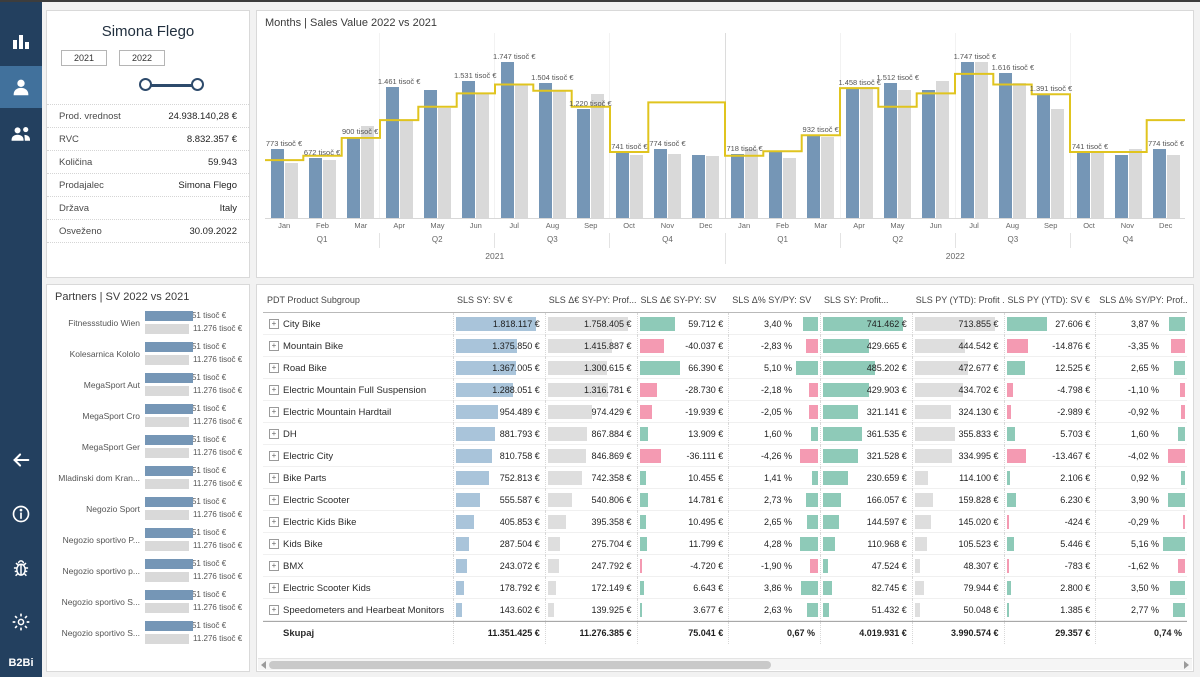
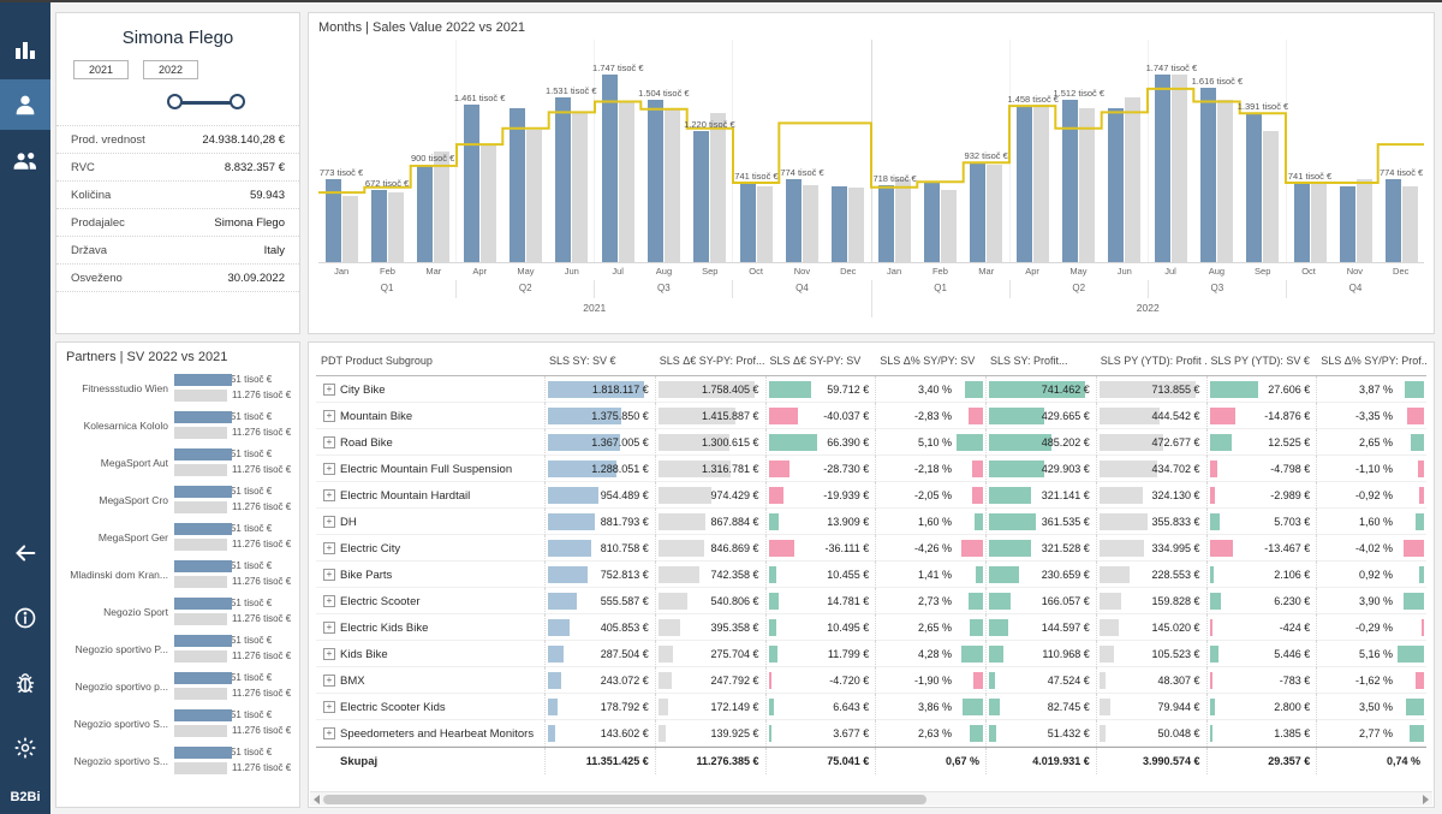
  B2Bi
  Simona Flego
  2021
  2022
  Prod. vrednost
  24.938.140,28 €
  RVC
  8.832.357 €
  Količina
  59.943
  Prodajalec
  Simona Flego
  Država
  Italy
  Osveženo
  30.09.2022
  Months | Sales Value 2022 vs 2021
  773 tisoč €
  672 tisoč €
  900 tisoč €
  1.461 tisoč €
  1.531 tisoč €
  1.747 tisoč €
  1.504 tisoč €
  1.220 tisoč €
  741 tisoč €
  774 tisoč €
  718 tisoč €
  932 tisoč €
  1.458 tisoč €
  1.512 tisoč €
  1.747 tisoč €
  1.616 tisoč €
  1.391 tisoč €
  741 tisoč €
  774 tisoč €
  Jan
  Feb
  Mar
  Apr
  May
  Jun
  Jul
  Aug
  Sep
  Oct
  Nov
  Dec
  Jan
  Feb
  Mar
  Apr
  May
  Jun
  Jul
  Aug
  Sep
  Oct
  Nov
  Dec
  Q1
  Q2
  Q3
  Q4
  Q1
  Q2
  Q3
  Q4
  2021
  2022
  Partners | SV 2022 vs 2021
  Fitnessstudio Wien
  11.276 tisoč €
  Kolesarnica Kololo
  11.276 tisoč €
  MegaSport Aut
  11.276 tisoč €
  MegaSport Cro
  11.276 tisoč €
  MegaSport Ger
  11.276 tisoč €
  Mladinski dom Kran...
  11.276 tisoč €
  Negozio Sport
  11.276 tisoč €
  Negozio sportivo P...
  11.276 tisoč €
  Negozio sportivo p...
  11.276 tisoč €
  Negozio sportivo S...
  11.276 tisoč €
  Negozio sportivo S...
  11.276 tisoč €
  PDT Product Subgroup
  SLS SY: SV €
  SLS Δ€ SY-PY: Prof...
  SLS Δ€ SY-PY: SV
  SLS Δ% SY/PY: SV
  SLS SY: Profit...
  SLS PY (YTD): Profit .
  SLS PY (YTD): SV €
  SLS Δ% SY/PY: Prof..
  +
  City Bike
  1.818.117 €
  1.758.405 €
  59.712 €
  3,40 %
  741.462 €
  713.855 €
  27.606 €
  3,87 %
  +
  Mountain Bike
  1.375.850 €
  1.415.887 €
  -40.037 €
  -2,83 %
  429.665 €
  444.542 €
  -14.876 €
  -3,35 %
  +
  Road Bike
  1.367.005 €
  1.300.615 €
  66.390 €
  5,10 %
  485.202 €
  472.677 €
  12.525 €
  2,65 %
  +
  Electric Mountain Full Suspension
  1.288.051 €
  1.316.781 €
  -28.730 €
  -2,18 %
  429.903 €
  434.702 €
  -4.798 €
  -1,10 %
  +
  Electric Mountain Hardtail
  954.489 €
  974.429 €
  -19.939 €
  -2,05 %
  321.141 €
  324.130 €
  -2.989 €
  -0,92 %
  +
  DH
  881.793 €
  867.884 €
  13.909 €
  1,60 %
  361.535 €
  355.833 €
  5.703 €
  1,60 %
  +
  Electric City
  810.758 €
  846.869 €
  -36.111 €
  -4,26 %
  321.528 €
  334.995 €
  -13.467 €
  -4,02 %
  +
  Bike Parts
  752.813 €
  742.358 €
  10.455 €
  1,41 %
  230.659 €
- 114.100 €
+ 228.553 €
  2.106 €
  0,92 %
  +
  Electric Scooter
  555.587 €
  540.806 €
  14.781 €
  2,73 %
  166.057 €
  159.828 €
  6.230 €
  3,90 %
  +
  Electric Kids Bike
  405.853 €
  395.358 €
  10.495 €
  2,65 %
  144.597 €
  145.020 €
  -424 €
  -0,29 %
  +
  Kids Bike
  287.504 €
  275.704 €
  11.799 €
  4,28 %
  110.968 €
  105.523 €
  5.446 €
  5,16 %
  +
  BMX
  243.072 €
  247.792 €
  -4.720 €
  -1,90 %
  47.524 €
  48.307 €
  -783 €
  -1,62 %
  +
  Electric Scooter Kids
  178.792 €
  172.149 €
  6.643 €
  3,86 %
  82.745 €
  79.944 €
  2.800 €
  3,50 %
  +
  Speedometers and Hearbeat Monitors
  143.602 €
  139.925 €
  3.677 €
  2,63 %
  51.432 €
  50.048 €
  1.385 €
  2,77 %
  Skupaj
  11.351.425 €
  11.276.385 €
  75.041 €
  0,67 %
  4.019.931 €
  3.990.574 €
  29.357 €
  0,74 %
